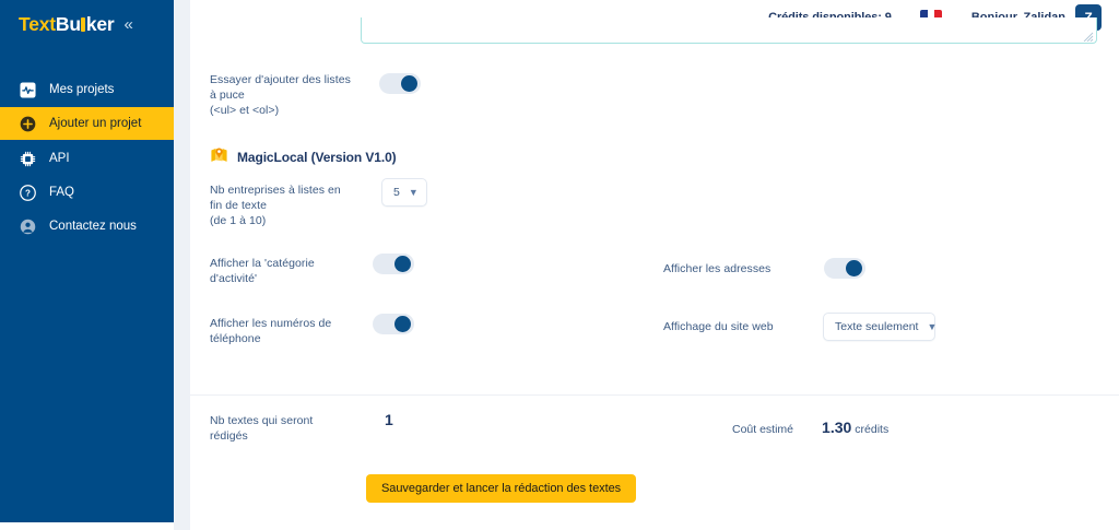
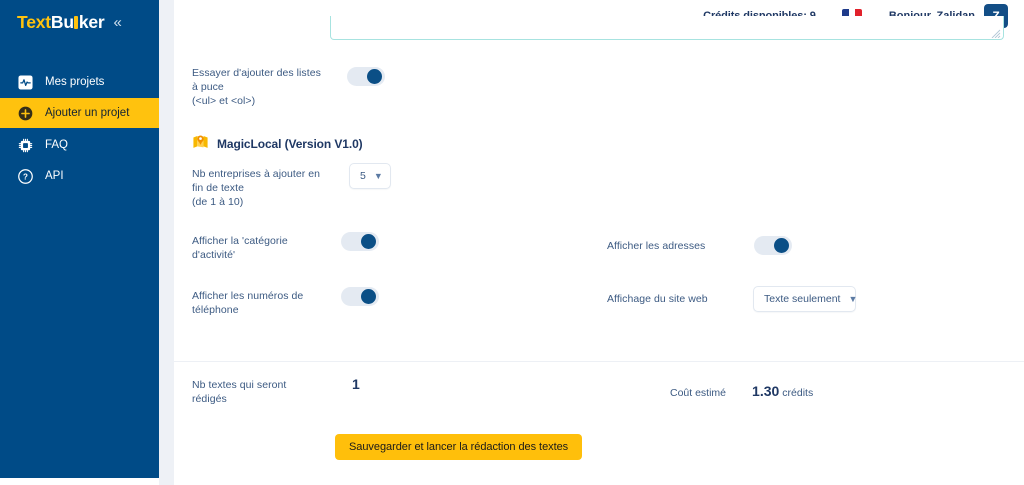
  Text
  Bu
  ker
  «
  Mes projets
  Ajouter un projet
- API
+ FAQ
  ?
- FAQ
+ API
- Contactez nous
  Essayer d'ajouter des listes
  à puce
  (<ul> et <ol>)
  MagicLocal (Version V1.0)
- Nb entreprises à listes en
+ Nb entreprises à ajouter en
  fin de texte
  (de 1 à 10)
  5
  ▼
  Afficher la 'catégorie
  d'activité'
  Afficher les adresses
  Afficher les numéros de
  téléphone
  Affichage du site web
  Texte seulement
  ▼
  Nb textes qui seront
  rédigés
  1
  Coût estimé
  1.30
  crédits
  Sauvegarder et lancer la rédaction des textes
